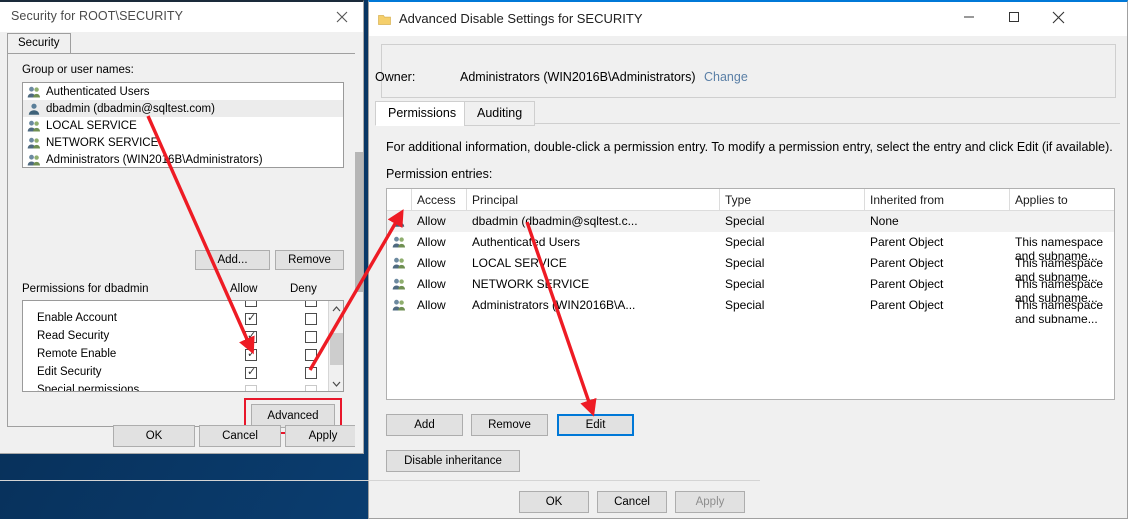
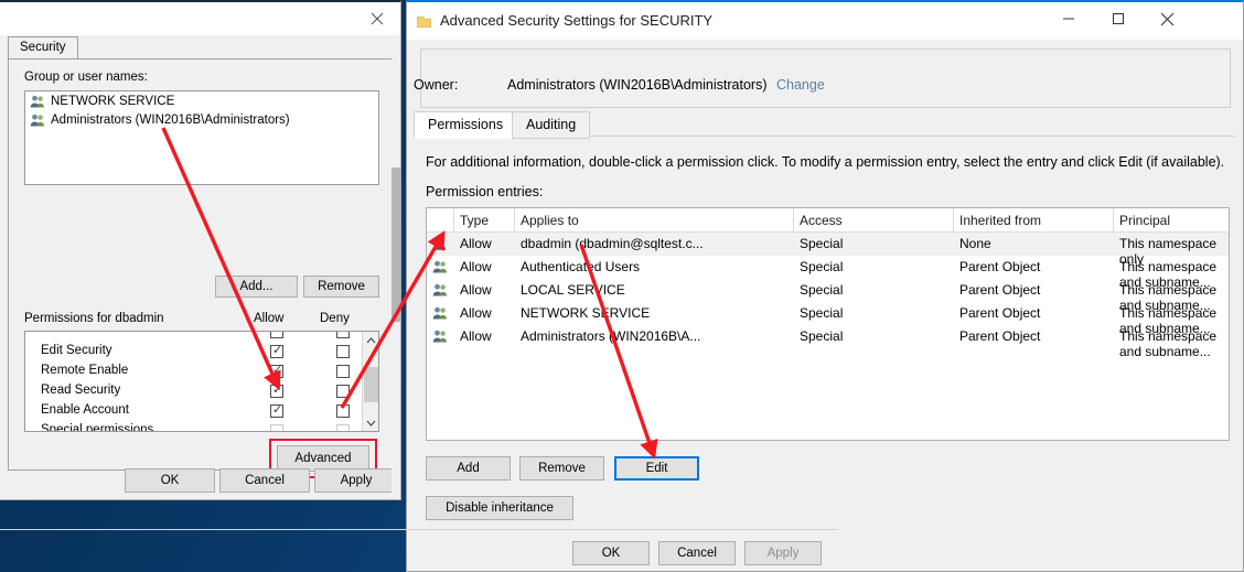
- Security for ROOT\SECURITY
  Security
  Group or user names:
- Authenticated Users
- dbadmin (dbadmin@sqltest.com)
- LOCAL SERVICE
  NETWORK SERVICE
  Administrators (WIN2016B\Administrators)
  Add...
  Remove
  Permissions for dbadmin
  Allow
  Deny
- Enable Account
+ Edit Security
  ✓
- Read Security
+ Remote Enable
  ✓
- Remote Enable
+ Read Security
  ✓
- Edit Security
+ Enable Account
  ✓
  Special permissions
  Advanced
  OK
  Cancel
  Apply
- Advanced Disable Settings for SECURITY
+ Advanced Security Settings for SECURITY
  Owner:
  Administrators (WIN2016B\Administrators)
  Change
  Permissions
  Auditing
- For additional information, double-click a permission entry. To modify a permission entry, select the entry and click Edit (if available).
+ For additional information, double-click a permission click. To modify a permission entry, select the entry and click Edit (if available).
  Permission entries:
- Access
+ Type
- Principal
+ Applies to
- Type
+ Access
  Inherited from
- Applies to
+ Principal
  Allow
  dbadmin (dbadmin@sqltest.c...
  Special
  None
+ This namespace only
  Allow
  Authenticatd Users
  Special
  Parent Object
  This namespace and subname...
  Allow
  LOCAL SERICE
  Special
  Parent Object
  This namespace and subname...
  Allow
  NETWORK SRVICE
  Special
  Parent Object
  This namespace and subname...
  Allow
  AdministratorsWIN2016B\A...
  Special
  Parent Object
  This namespace and subname...
  Add
  Remove
  Edit
  Disable inheritance
  OK
  Cancel
  Apply
